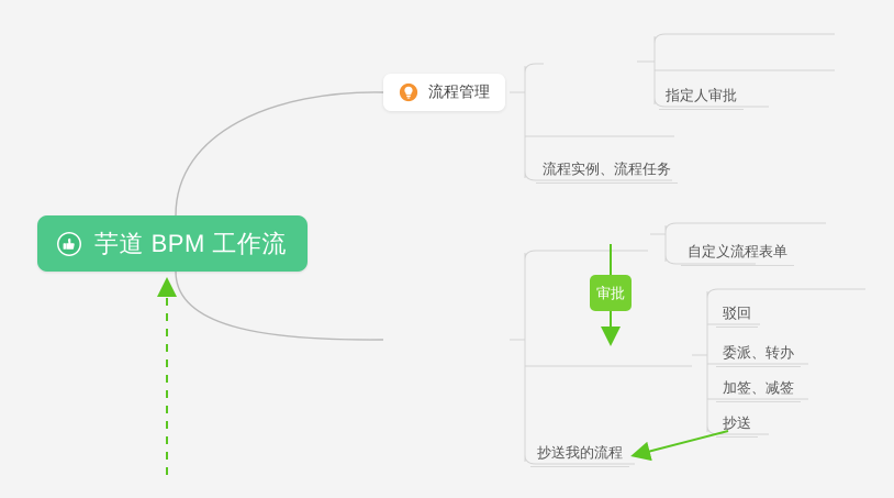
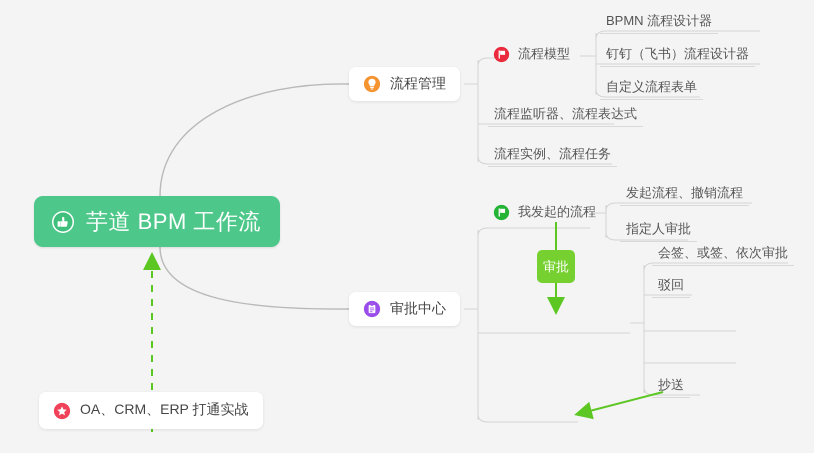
  芋道 BPM 工作流
  流程管理
+ 流程模型
+ BPMN 流程设计器
+ 钉钉（飞书）流程设计器
- 指定人审批
+ 自定义流程表单
+ 流程监听器、流程表达式
  流程实例、流程任务
+ 审批中心
+ 我发起的流程
+ 发起流程、撤销流程
- 自定义流程表单
+ 指定人审批
+ 会签、或签、依次审批
  驳回
- 委派、转办
- 加签、减签
  抄送
- 抄送我的流程
  审批
+ OA、CRM、ERP 打通实战
